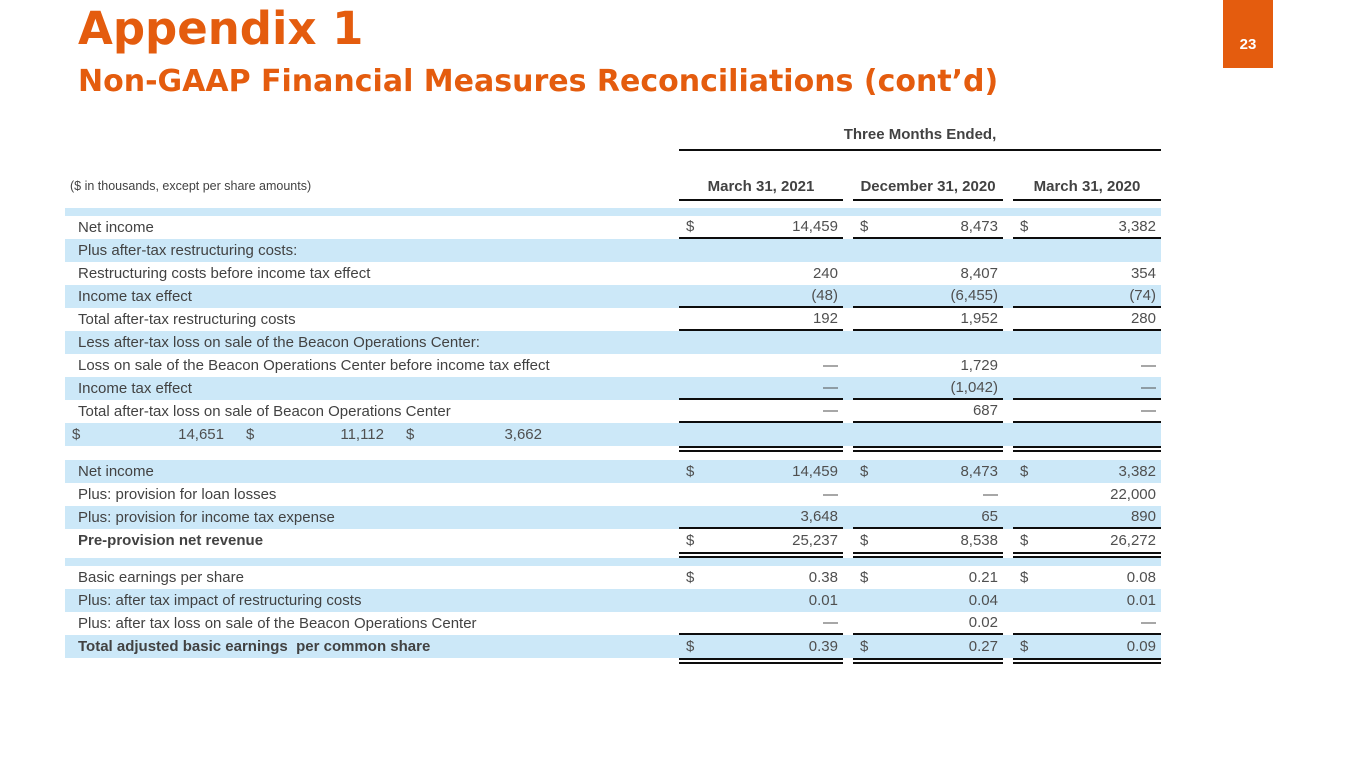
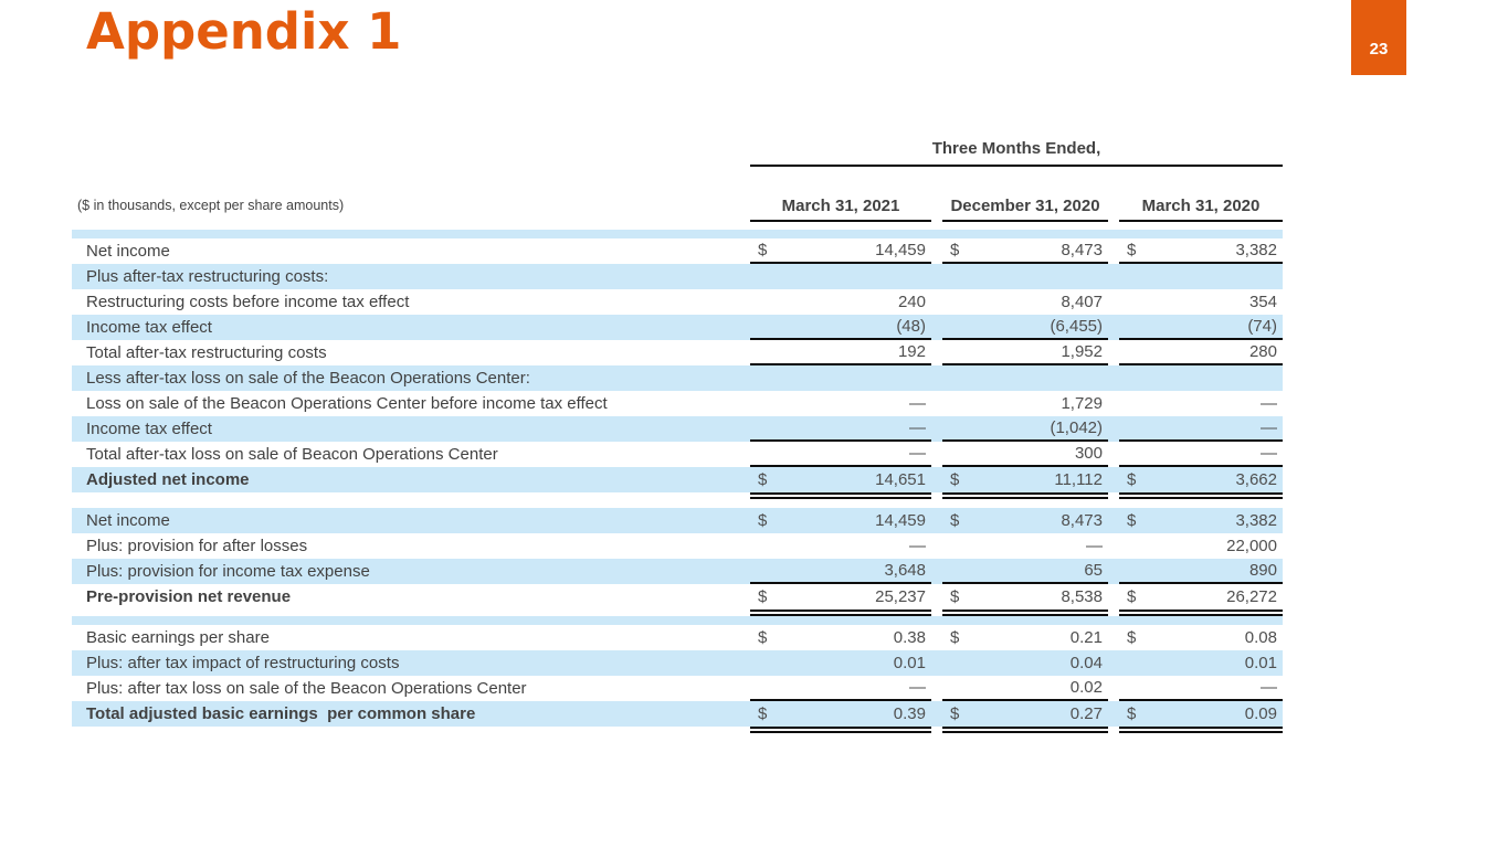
  Appendix 1
- Non-GAAP Financial Measures Reconciliations (cont’d)
  23
  ($ in thousands, except per share amounts)
  Three Months Ended,
  March 31, 2021
  December 31, 2020
  March 31, 2020
  Net income
  $
  14,459
  $
  8,473
  $
  3,382
  Plus after-tax restructuring costs:
  Restructuring costs before income tax effect
  240
  8,407
  354
  Income tax effect
  (48)
  (6,455)
  (74)
  Total after-tax restructuring costs
  192
  1,952
  280
  Less after-tax loss on sale of the Beacon Operations Center:
  Loss on sale of the Beacon Operations Center before income tax effect
  —
  1,729
  —
  Income tax effect
  —
  (1,042)
  —
  Total after-tax loss on sale of Beacon Operations Center
  —
- 687
+ 300
  —
+ Adjusted net income
  $
  14,651
  $
  11,112
  $
  3,662
  Net income
  $
  14,459
  $
  8,473
  $
  3,382
- Plus: provision for loan losses
+ Plus: provision for after losses
  —
  —
  22,000
  Plus: provision for income tax expense
  3,648
  65
  890
  Pre-provision net revenue
  $
  25,237
  $
  8,538
  $
  26,272
  Basic earnings per share
  $
  0.38
  $
  0.21
  $
  0.08
  Plus: after tax impact of restructuring costs
  0.01
  0.04
  0.01
  Plus: after tax loss on sale of the Beacon Operations Center
  —
  0.02
  —
  Total adjusted basic earnings per common share
  $
  0.39
  $
  0.27
  $
  0.09
